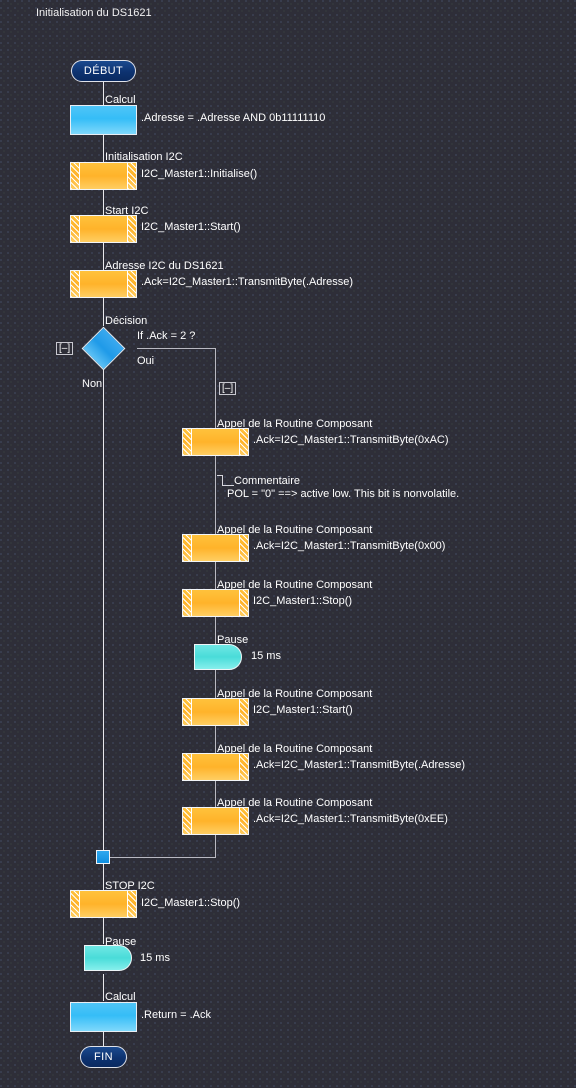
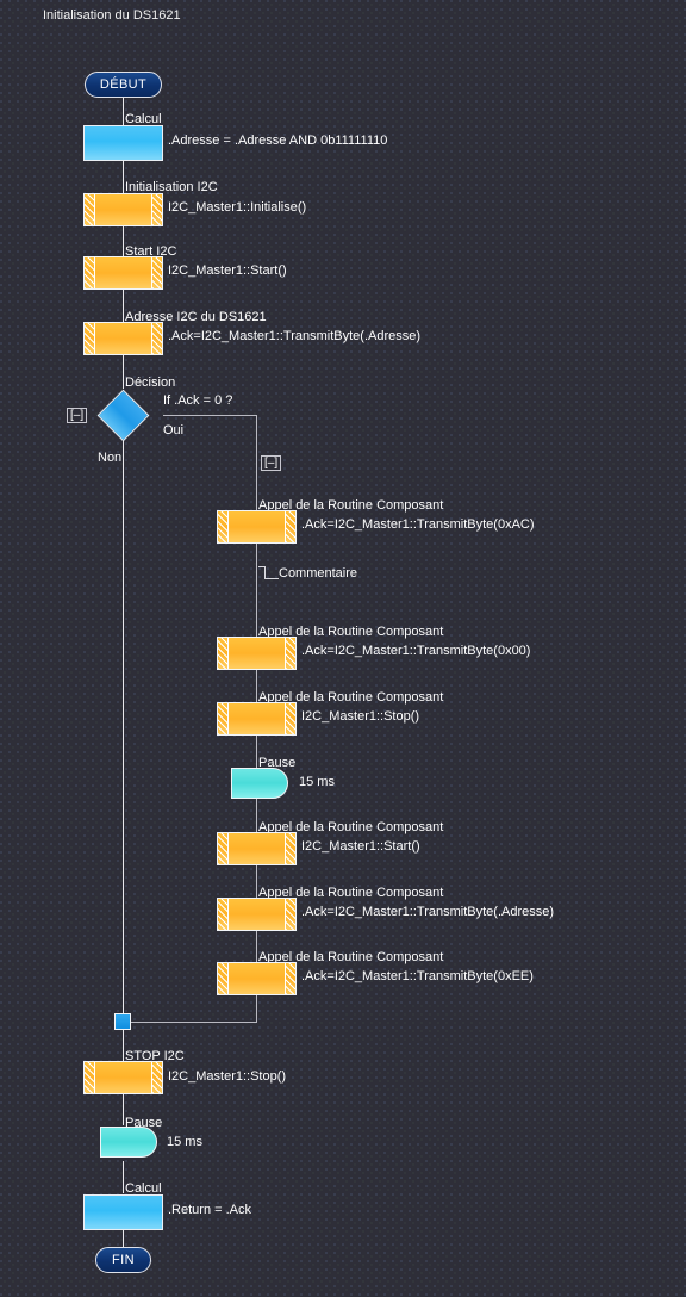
  Initialisation du DS1621
  DÉBUT
  Calcul
  .Adresse = .Adresse AND 0b11111110
  Initialisation I2C
  I2C_Master1::Initialise()
  Start I2C
  I2C_Master1::Start()
  Adresse I2C du DS1621
  .Ack=I2C_Master1::TransmitByte(.Adresse)
  Décision
- If .Ack = 2 ?
+ If .Ack = 0 ?
  Oui
  Non
  [–]
  [–]
  Appel de la Routine Composant
  .Ack=I2C_Master1::TransmitByte(0xAC)
  Commentaire
- POL = "0" ==> active low. This bit is nonvolatile.
  Appel de la Routine Composant
  .Ack=I2C_Master1::TransmitByte(0x00)
  Appel de la Routine Composant
  I2C_Master1::Stop()
  Pause
  15 ms
  Appel de la Routine Composant
  I2C_Master1::Start()
  Appel de la Routine Composant
  .Ack=I2C_Master1::TransmitByte(.Adresse)
  Appel de la Routine Composant
  .Ack=I2C_Master1::TransmitByte(0xEE)
  STOP I2C
  I2C_Master1::Stop()
  Pause
  15 ms
  Calcul
  .Return = .Ack
  FIN
